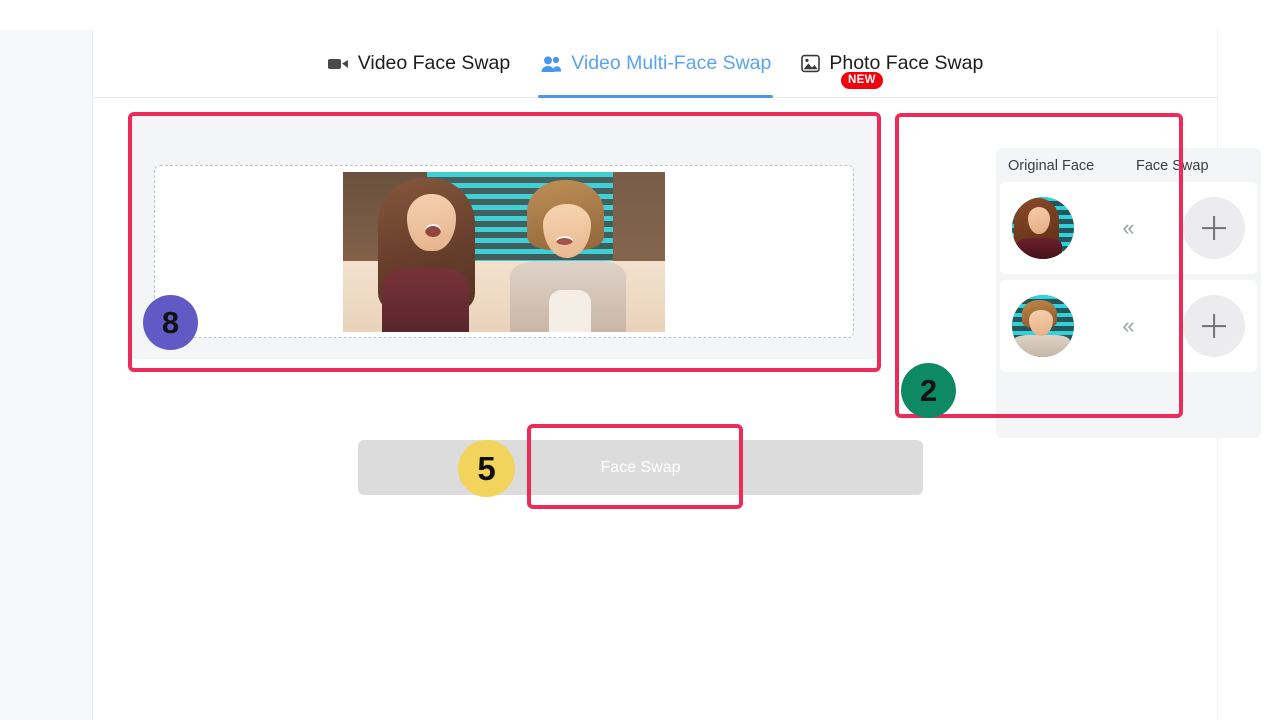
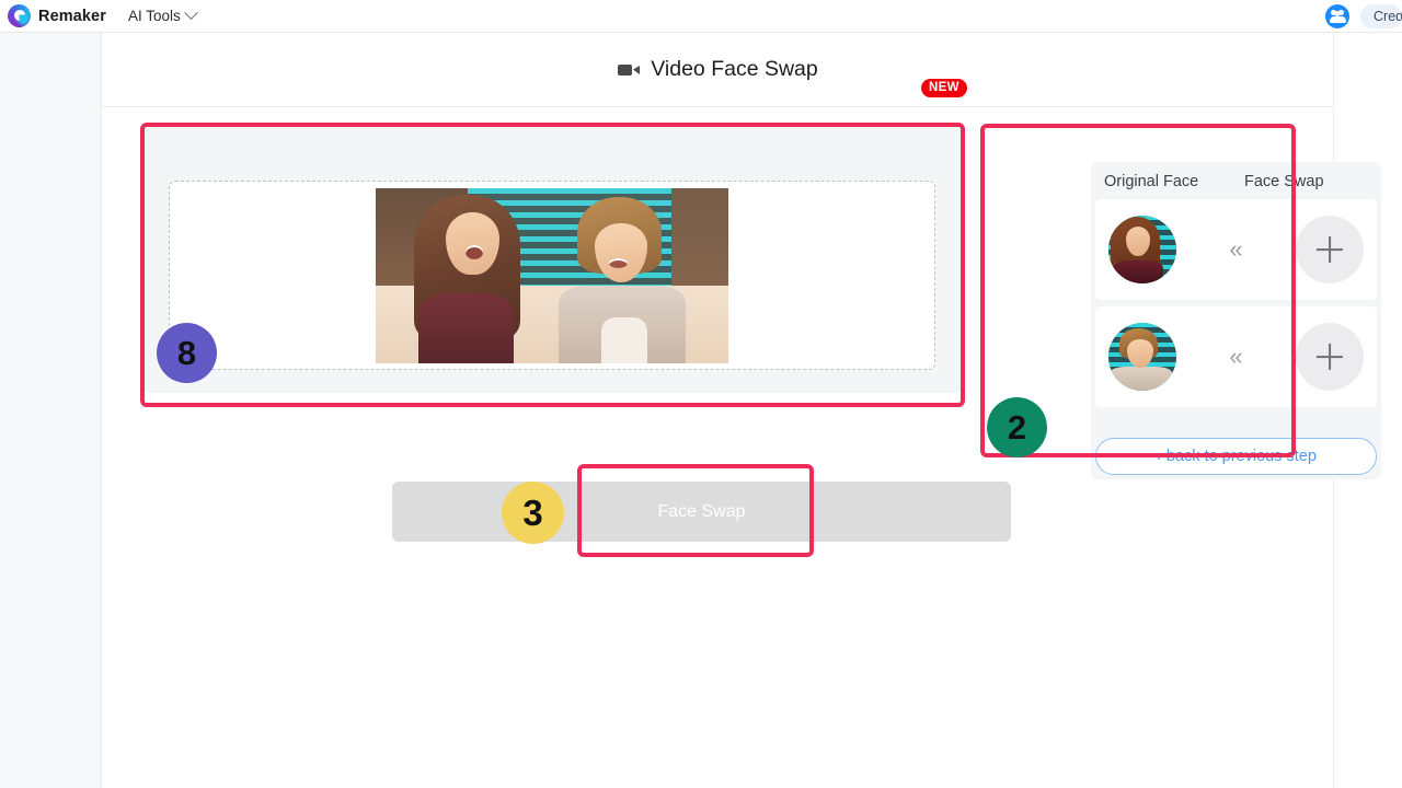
+ Remaker
+ AI Tools
+ Cred
  Video Face Swap
- Video Multi-Face Swap
- Photo Face Swap
  NEW
  Original Face
  Face Swap
  «
  «
+ ‹
+ back to previous step
  Face Swap
  8
  2
- 5
+ 3
